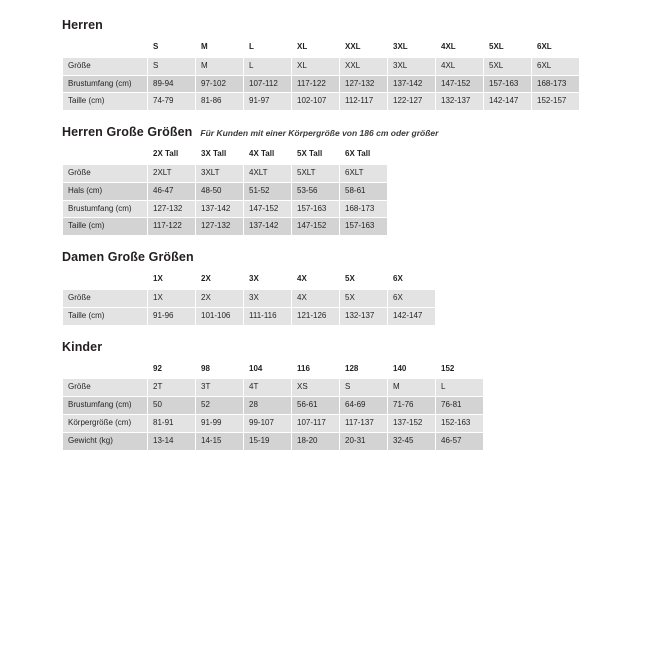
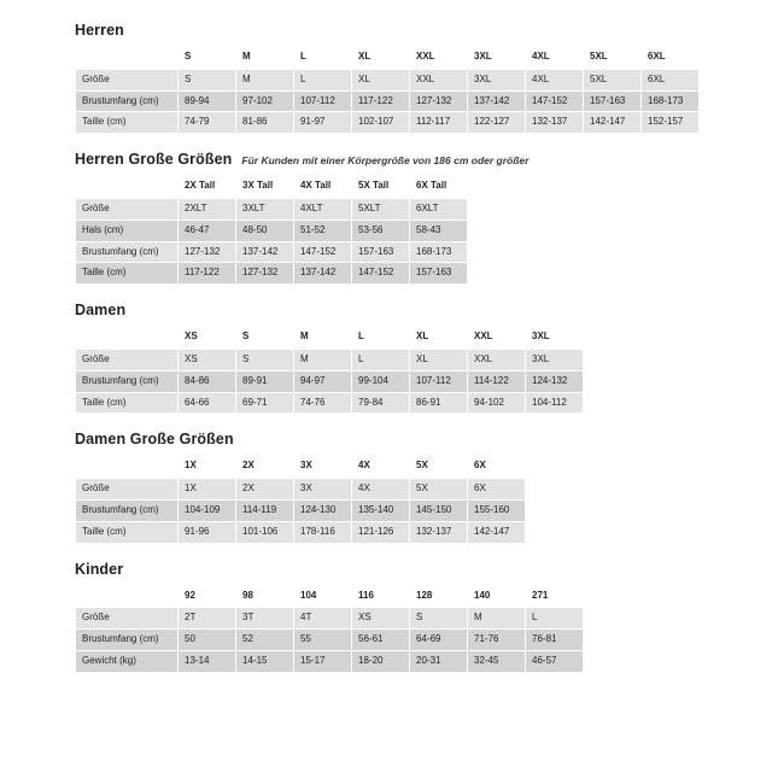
  Herren
  	S	M	L	XL	XXL	3XL	4XL	5XL	6XL
  Größe	S	M	L	XL	XXL	3XL	4XL	5XL	6XL
  Brustumfang (cm)	89-94	97-102	107-112	117-122	127-132	137-142	147-152	157-163	168-173
  Taille (cm)	74-79	81-86	91-97	102-107	112-117	122-127	132-137	142-147	152-157
  Herren Große Größen
  Für Kunden mit einer Körpergröße von 186 cm oder größer
  	2X Tall	3X Tall	4X Tall	5X Tall	6X Tall
  Größe	2XLT	3XLT	4XLT	5XLT	6XLT
- Hals (cm)	46-47	48-50	51-52	53-56	58-61
+ Hals (cm)	46-47	48-50	51-52	53-56	58-43
  Brustumfang (cm)	127-132	137-142	147-152	157-163	168-173
  Taille (cm)	117-122	127-132	137-142	147-152	157-163
+ Damen
+ 	XS	S	M	L	XL	XXL	3XL
+ Größe	XS	S	M	L	XL	XXL	3XL
+ Brustumfang (cm)	84-86	89-91	94-97	99-104	107-112	114-122	124-132
+ Taille (cm)	64-66	69-71	74-76	79-84	86-91	94-102	104-112
  Damen Große Größen
  	1X	2X	3X	4X	5X	6X
  Größe	1X	2X	3X	4X	5X	6X
+ Brustumfang (cm)	104-109	114-119	124-130	135-140	145-150	155-160
- Taille (cm)	91-96	101-106	111-116	121-126	132-137	142-147
+ Taille (cm)	91-96	101-106	178-116	121-126	132-137	142-147
  Kinder
- 	92	98	104	116	128	140	152
+ 	92	98	104	116	128	140	271
  Größe	2T	3T	4T	XS	S	M	L
- Brustumfang (cm)	50	52	28	56-61	64-69	71-76	76-81
+ Brustumfang (cm)	50	52	55	56-61	64-69	71-76	76-81
- Körpergröße (cm)	81-91	91-99	99-107	107-117	117-137	137-152	152-163
- Gewicht (kg)	13-14	14-15	15-19	18-20	20-31	32-45	46-57
+ Gewicht (kg)	13-14	14-15	15-17	18-20	20-31	32-45	46-57
